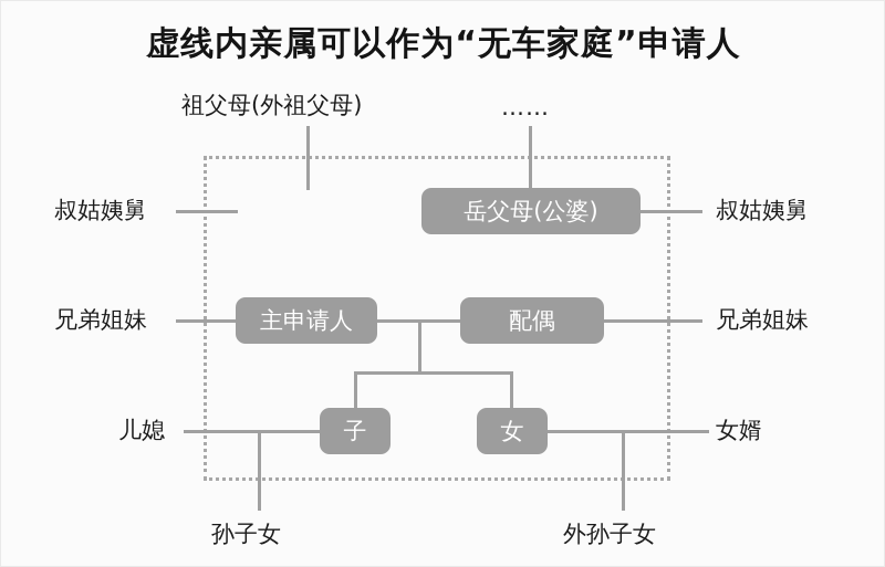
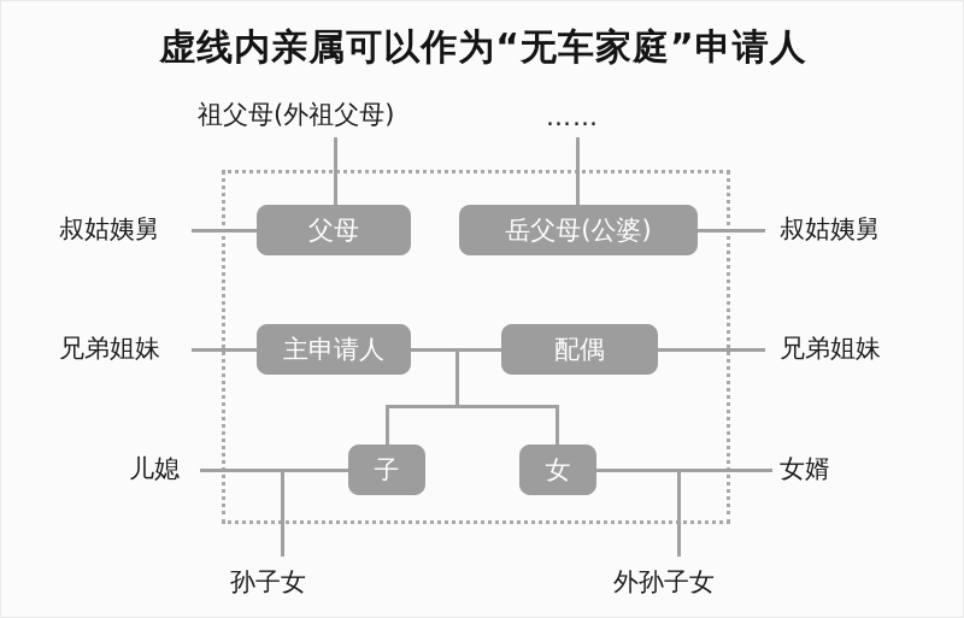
  虚线内亲属可以作为“无车家庭”申请人
  祖父母(外祖父母)
  ……
+ 父母
  岳父母(公婆)
  叔姑姨舅
  叔姑姨舅
  主申请人
  配偶
  兄弟姐妹
  兄弟姐妹
  子
  女
  儿媳
  女婿
  孙子女
  外孙子女
